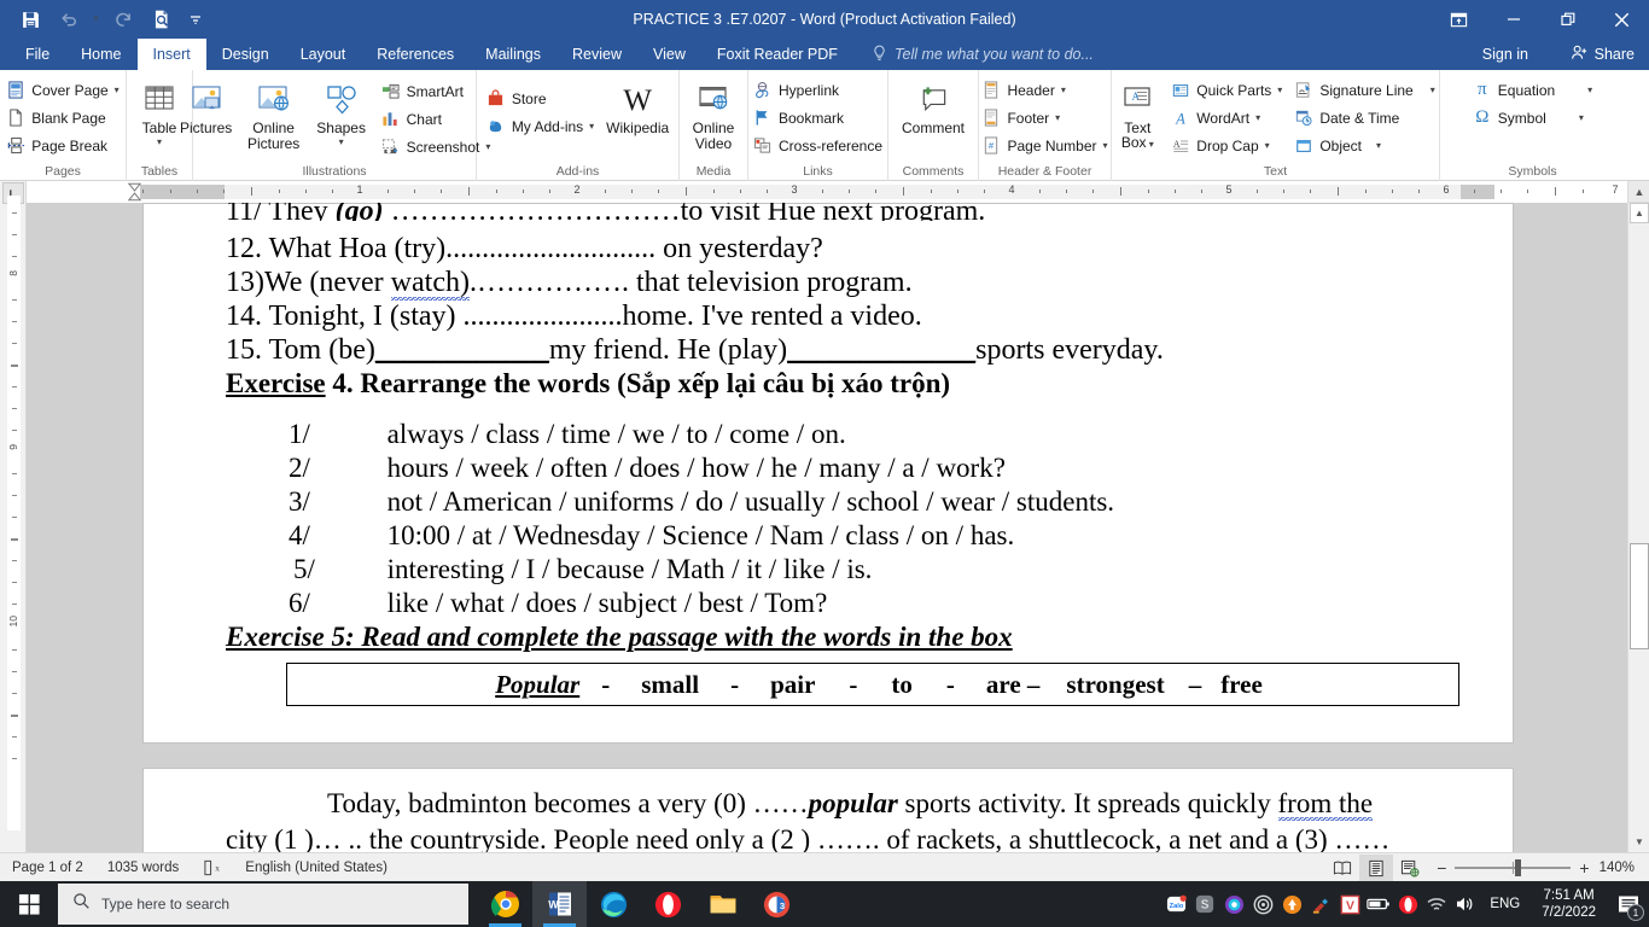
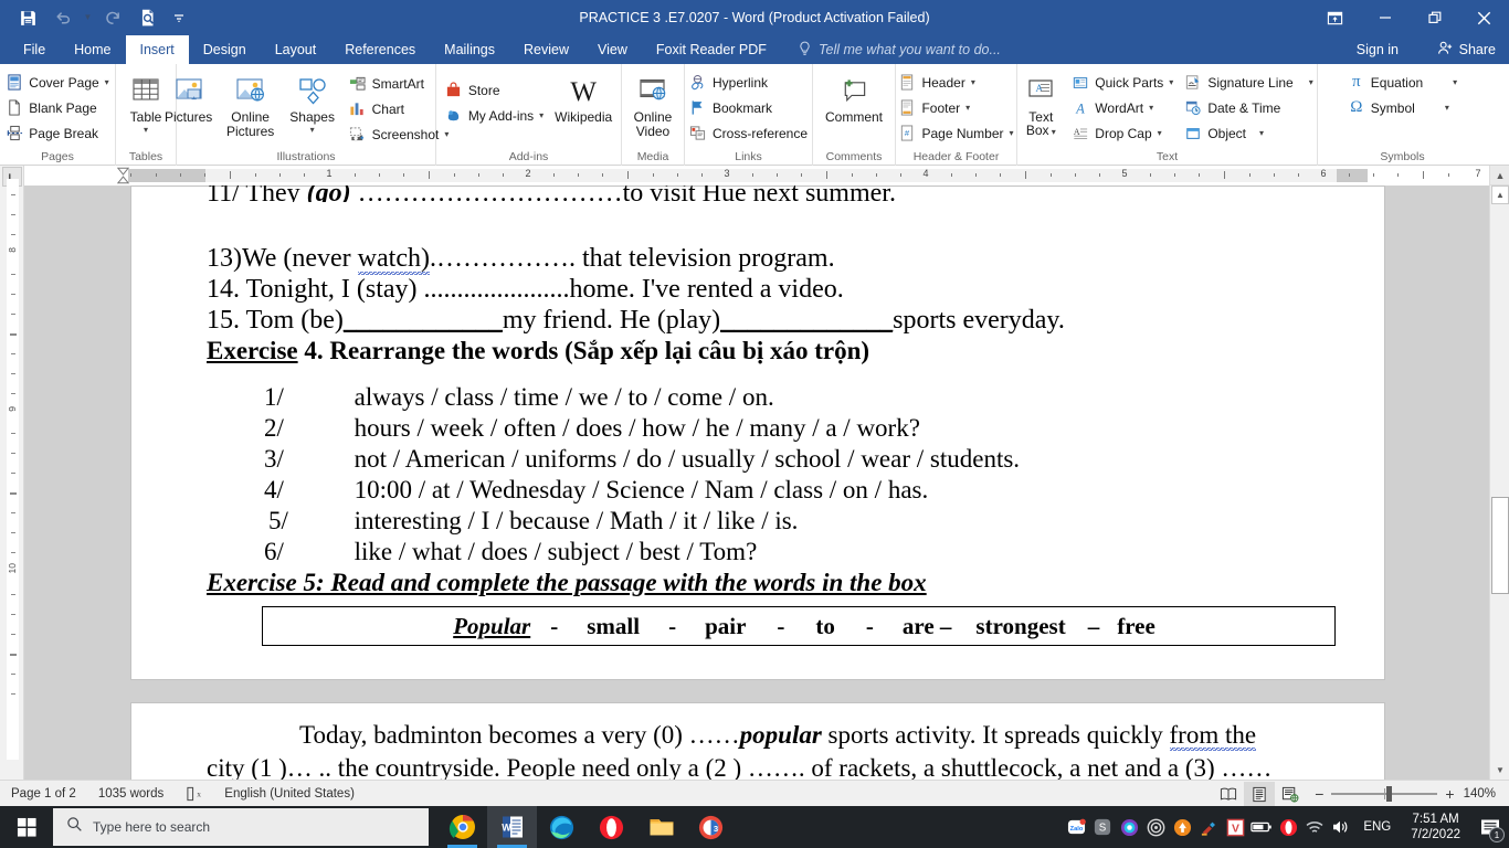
  ▼
  PRACTICE 3 .E7.0207 - Word (Product Activation Failed)
  File
  Home
  Insert
  Design
  Layout
  References
  Mailings
  Review
  View
  Foxit Reader PDF
  Tell me what you want to do...
  Sign in
  Share
  Cover Page
  ▾
  Blank Page
  Page Break
  Pages
  Table
  ▾
  Tables
  Pictures
  Online Pictures
  Shapes
  ▾
  SmartArt
  Chart
  Screenshot
  ▾
  Illustrations
  Store
  My Add-ins
  ▾
  W
  Wikipedia
  Add-ins
  Online Video
  Media
  Hyperlink
  Bookmark
  Cross-reference
  Links
  Comment
  Comments
  Header
  ▾
  Footer
  ▾
  #
  Page Number
  ▾
  Header & Footer
  A
  Text Box ▾
  Quick Parts
  ▾
  A
  WordArt
  ▾
  A
  Drop Cap
  ▾
  Signature Line
  ▾
  Date & Time
  Object
  ▾
  Text
  π
  Equation
  ▾
  Ω
  Symbol
  ▾
  Symbols
  1
  2
  3
  4
  5
  6
  7
- 11/ They (go) …………………………to visit Hue next program.
+ 11/ They (go) …………………………to visit Hue next summer.
- 12. What Hoa (try)............................. on yesterday?
  13)We (never watch).……………. that television program.
  14. Tonight, I (stay) ......................home. I've rented a video.
  15. Tom (be)____________my friend. He (play)_____________sports everyday.
  Exercise 4. Rearrange the words (Sắp xếp lại câu bị xáo trộn)
  1/ always / class / time / we / to / come / on.
  2/ hours / week / often / does / how / he / many / a / work?
  3/ not / American / uniforms / do / usually / school / wear / students.
  4/ 10:00 / at / Wednesday / Science / Nam / class / on / has.
  5/ interesting / I / because / Math / it / like / is.
  6/ like / what / does / subject / best / Tom?
  Exercise 5: Read and complete the passage with the words in the box
  Popular
  -
  small
  -
  pair
  -
  to
  -
  are –
  strongest
  –
  free
  Today, badminton becomes a very (0) ……popular sports activity. It spreads quickly from the
  city (1 )… .. the countryside. People need only a (2 ) ……. of rackets, a shuttlecock, a net and a (3) ……
  ▲
  ▲
  ▼
  Page 1 of 2
  1035 words
  x
  English (United States)
  −
  +
  140%
  Type here to search
  W
  3
  S
  V
  ENG
  7:51 AM
  7/2/2022
  1
